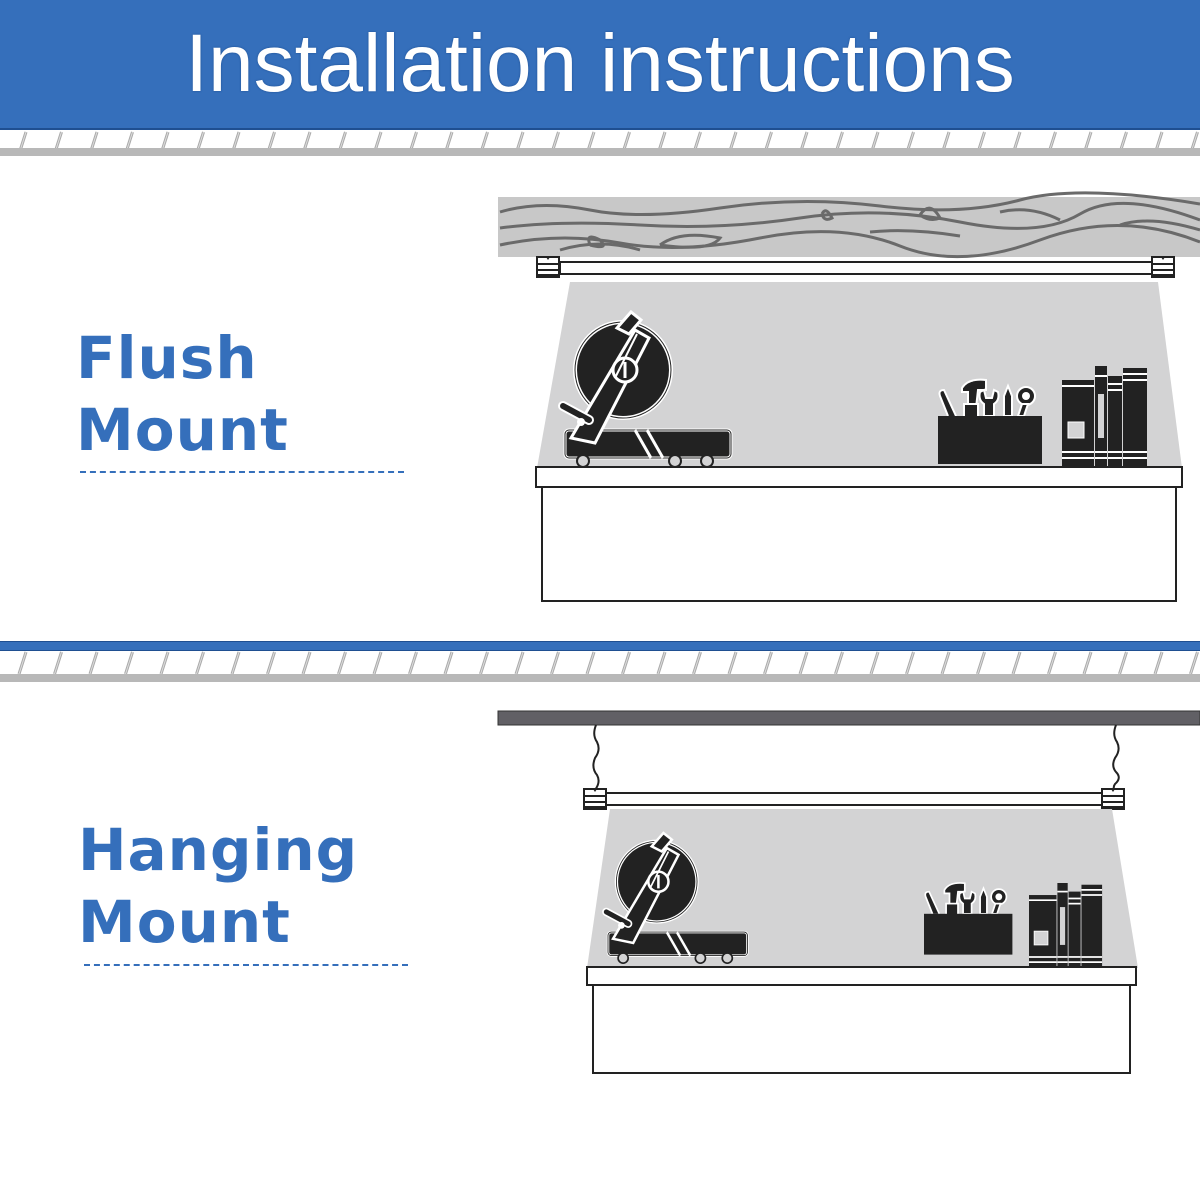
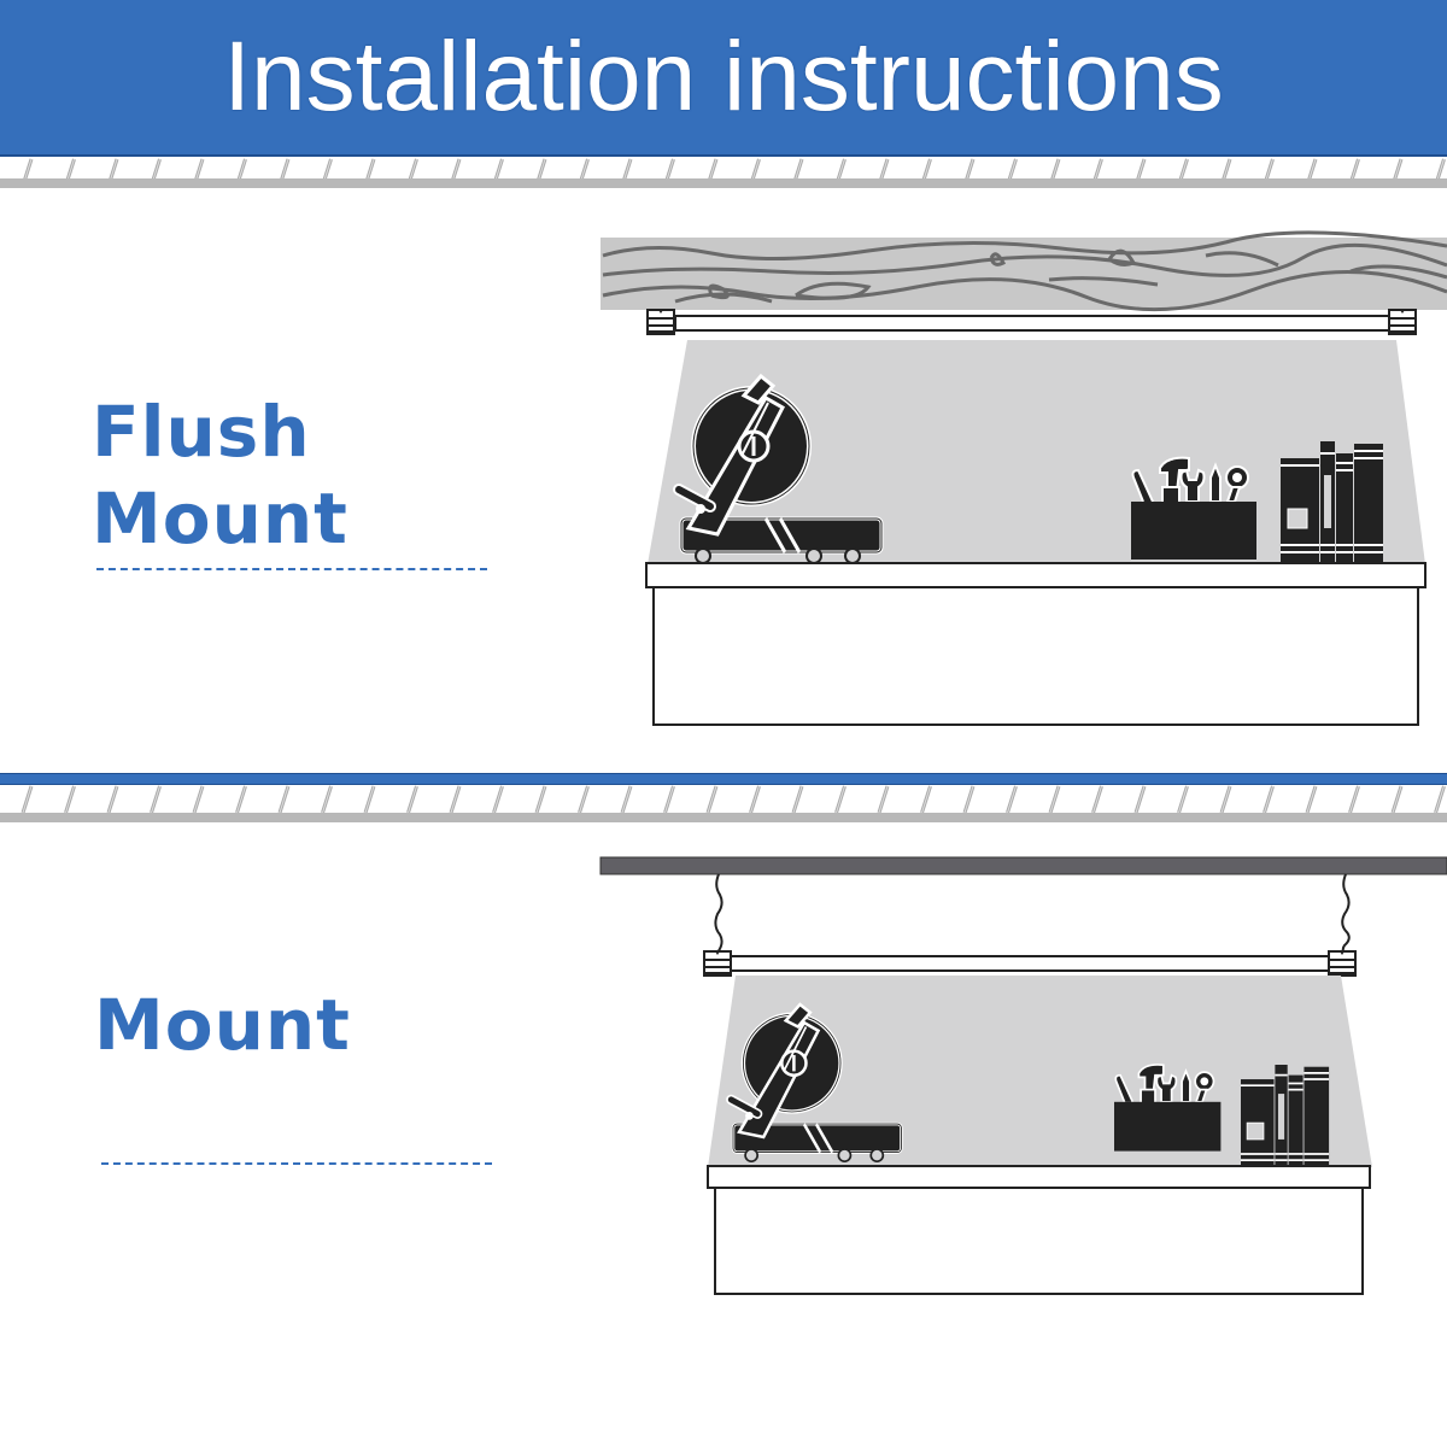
  Installation instructions
  Flush
  Mount
- Hanging
  Mount
